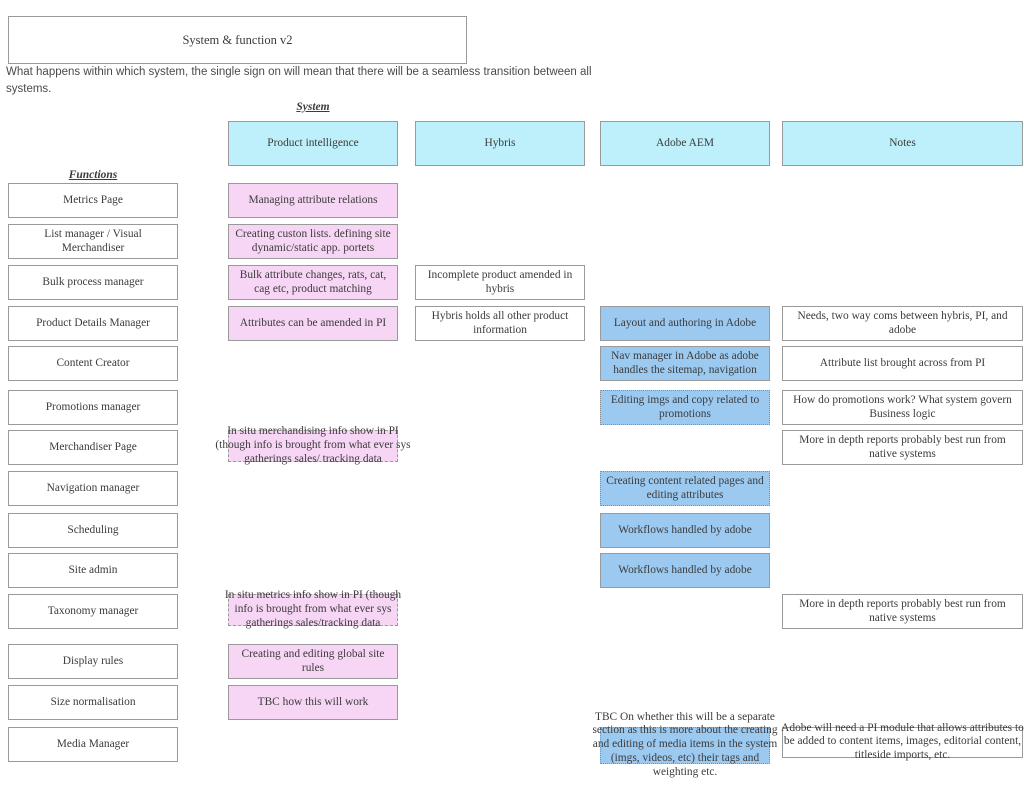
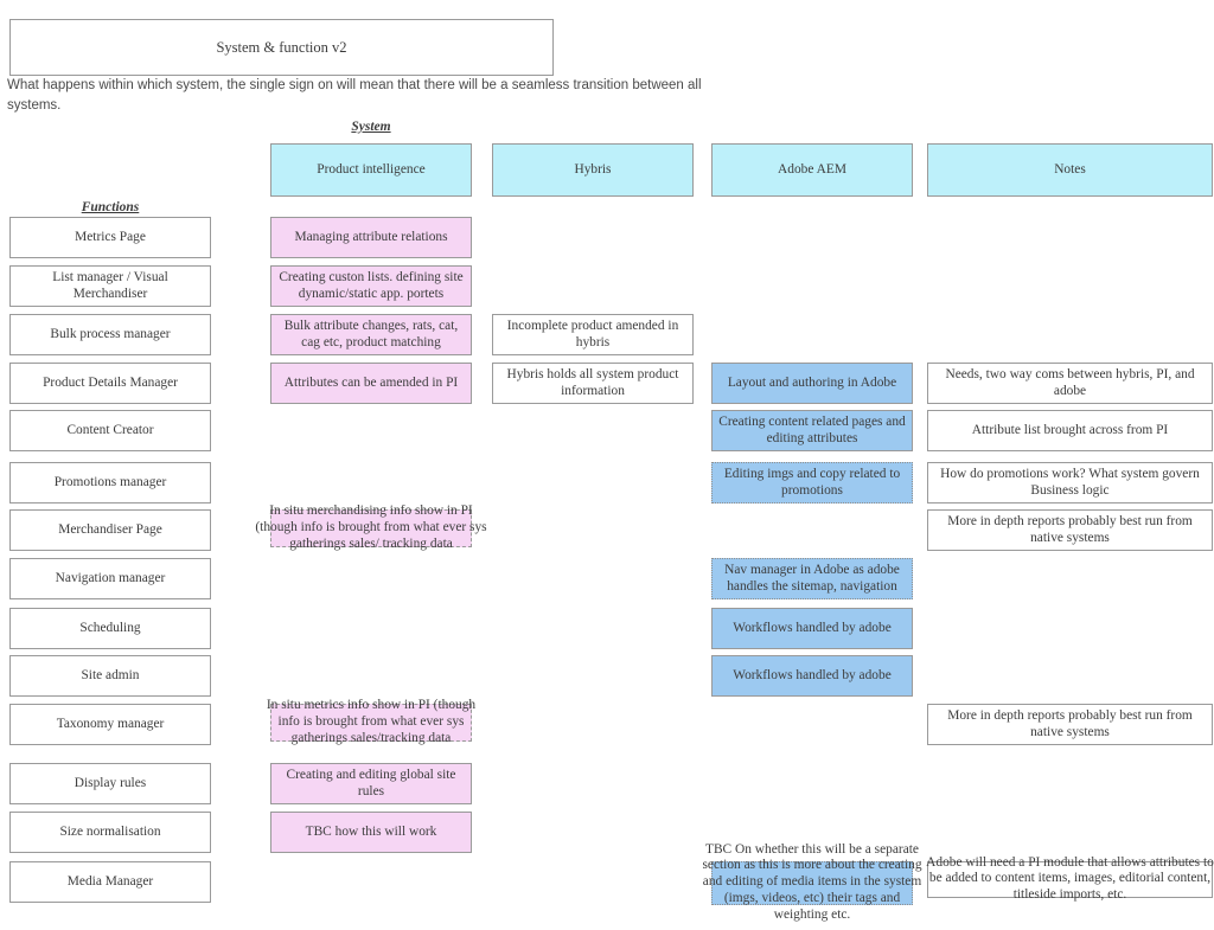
  System & function v2
  What happens within which system, the single sign on will mean that there will be a seamless transition between all systems.
  System
  Functions
  Product intelligence
  Hybris
  Adobe AEM
  Notes
  Metrics Page
  List manager / Visual Merchandiser
  Bulk process manager
  Product Details Manager
  Content Creator
  Promotions manager
  Merchandiser Page
  Navigation manager
  Scheduling
  Site admin
  Taxonomy manager
  Display rules
  Size normalisation
  Media Manager
  Managing attribute relations
  Creating custon lists. defining site dynamic/static app. portets
  Bulk attribute changes, rats, cat, cag etc, product matching
  Attributes can be amended in PI
  In situ merchandising info show in PI (though info is brought from what ever sys gatherings sales/ tracking data
  In situ metrics info show in PI (though info is brought from what ever sys gatherings sales/tracking data
  Creating and editing global site rules
  TBC how this will work
  Incomplete product amended in hybris
- Hybris holds all other product information
+ Hybris holds all system product information
  Layout and authoring in Adobe
- Nav manager in Adobe as adobe handles the sitemap, navigation
+ Creating content related pages and editing attributes
  Editing imgs and copy related to promotions
- Creating content related pages and editing attributes
+ Nav manager in Adobe as adobe handles the sitemap, navigation
  Workflows handled by adobe
  Workflows handled by adobe
  TBC On whether this will be a separate section as this is more about the creating and editing of media items in the system (imgs, videos, etc) their tags and weighting etc.
  Needs, two way coms between hybris, PI, and adobe
  Attribute list brought across from PI
  How do promotions work? What system govern Business logic
  More in depth reports probably best run from native systems
  More in depth reports probably best run from native systems
  Adobe will need a PI module that allows attributes to be added to content items, images, editorial content, titleside imports, etc.
